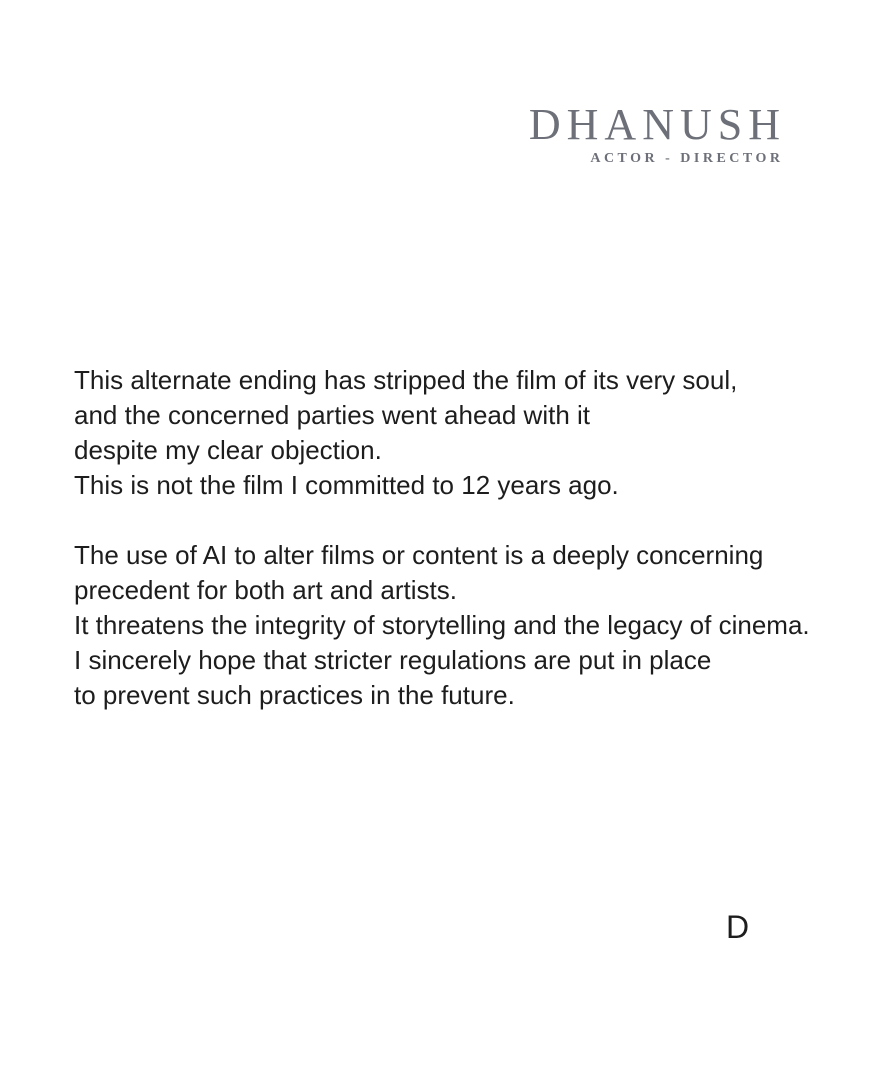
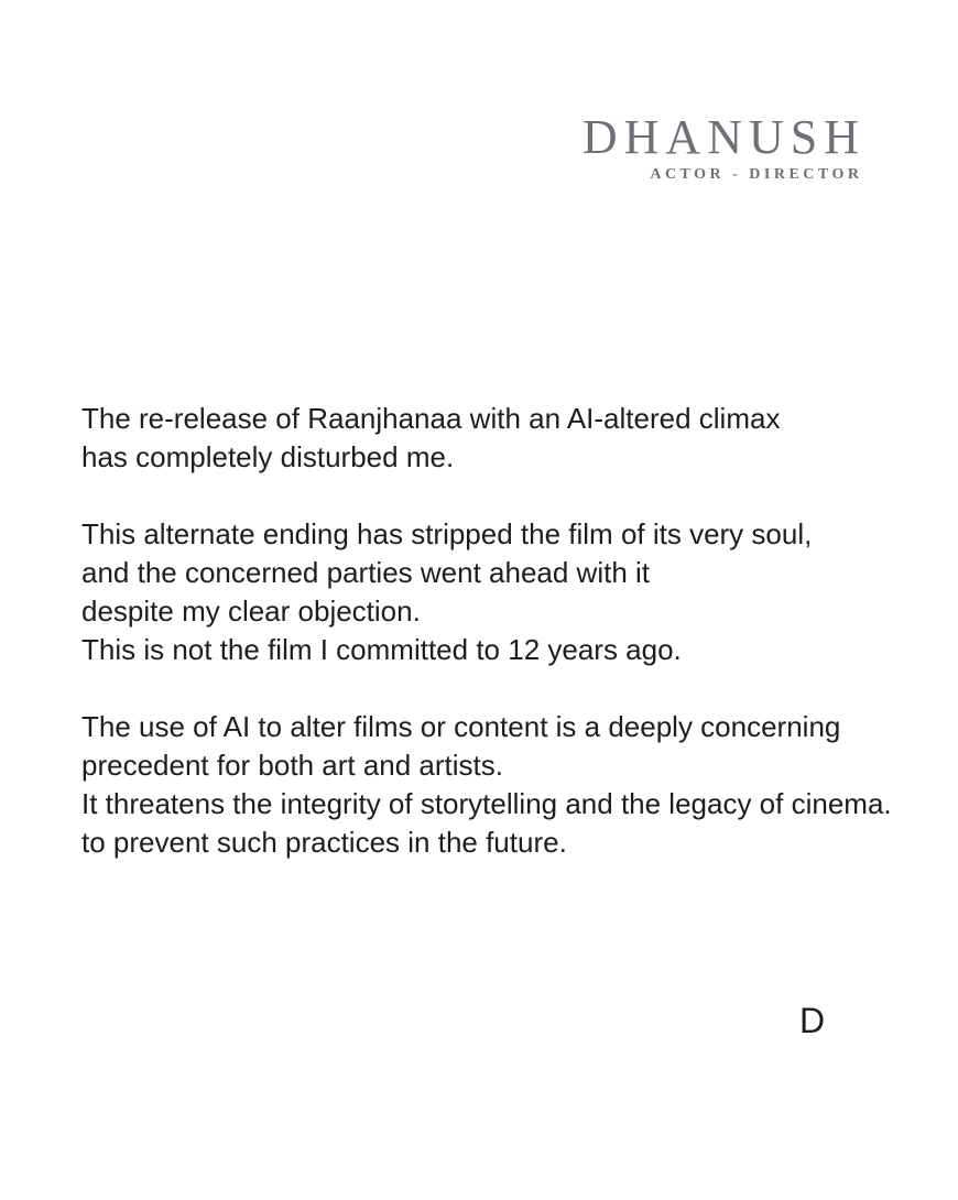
  DHANUSH
  ACTOR - DIRECTOR
+ The re-release of Raanjhanaa with an AI-altered climax
+ has completely disturbed me.
  This alternate ending has stripped the film of its very soul,
  and the concerned parties went ahead with it
  despite my clear objection.
  This is not the film I committed to 12 years ago.
  The use of AI to alter films or content is a deeply concerning
  precedent for both art and artists.
  It threatens the integrity of storytelling and the legacy of cinema.
- I sincerely hope that stricter regulations are put in place
  to prevent such practices in the future.
  D
